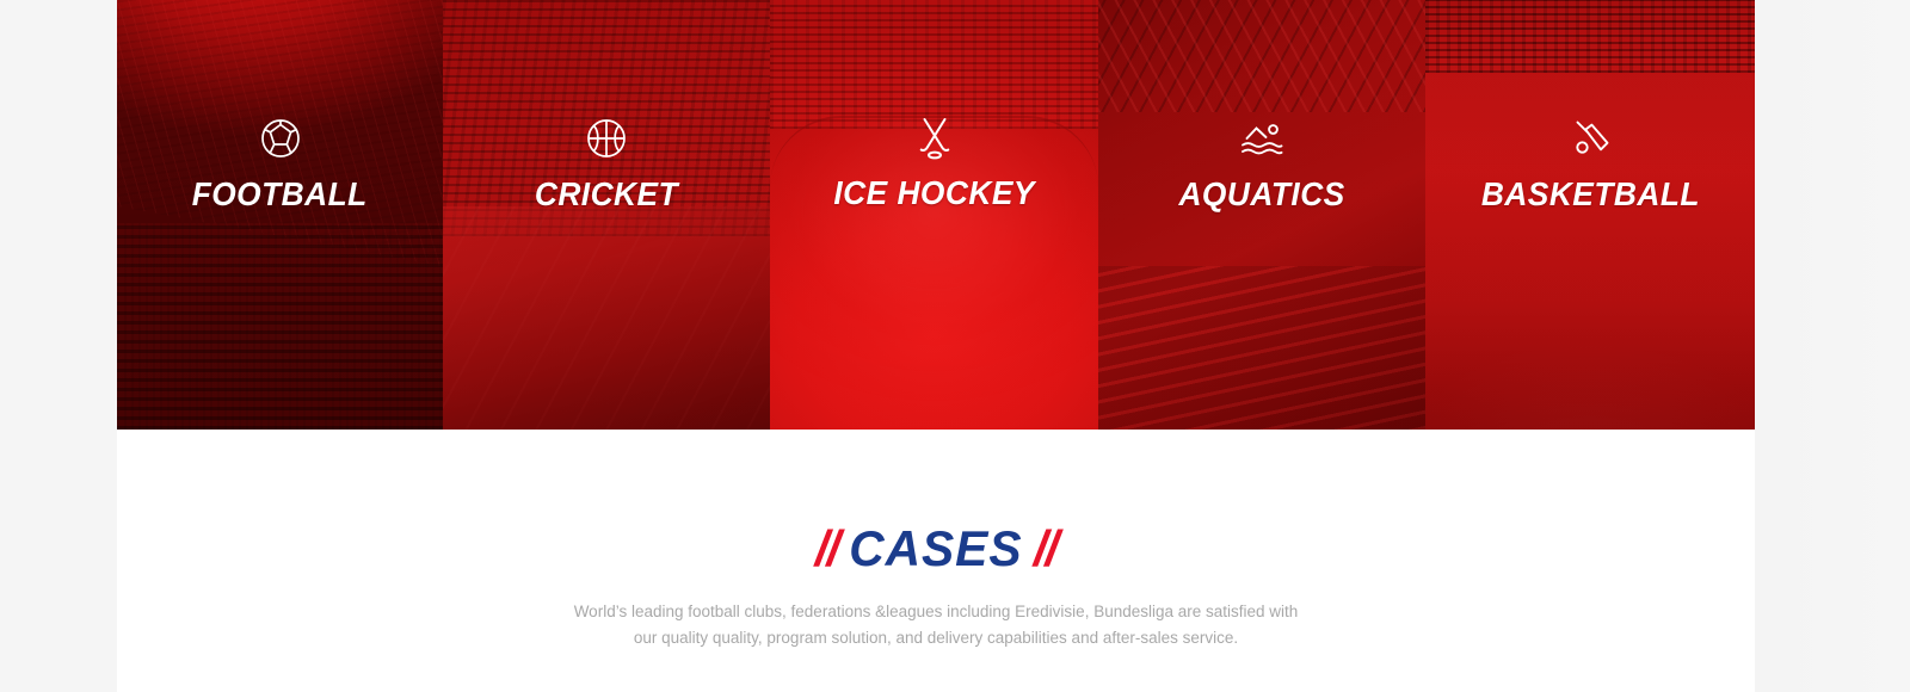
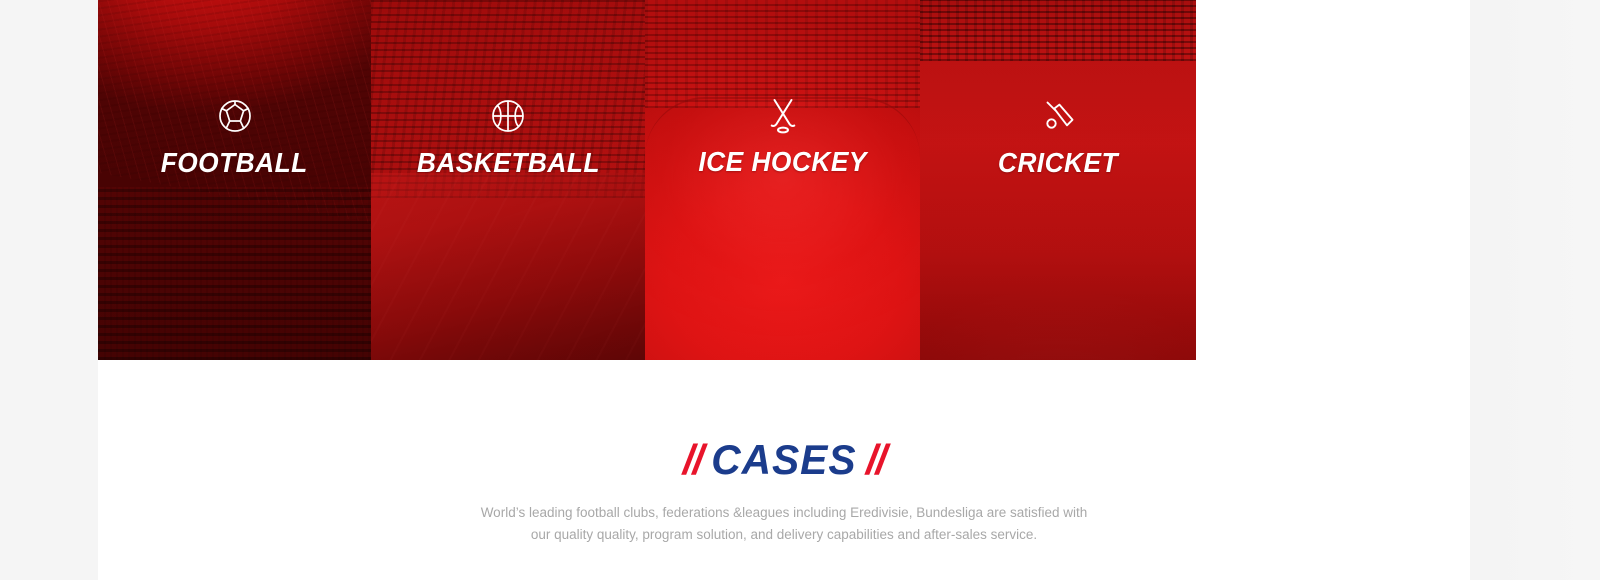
  FOOTBALL
- CRICKET
+ BASKETBALL
  ICE HOCKEY
- AQUATICS
- BASKETBALL
+ CRICKET
  //
  CASES
  //
  World’s leading football clubs, federations &leagues including Eredivisie, Bundesliga are satisfied with our quality quality, program solution, and delivery capabilities and after-sales service.
